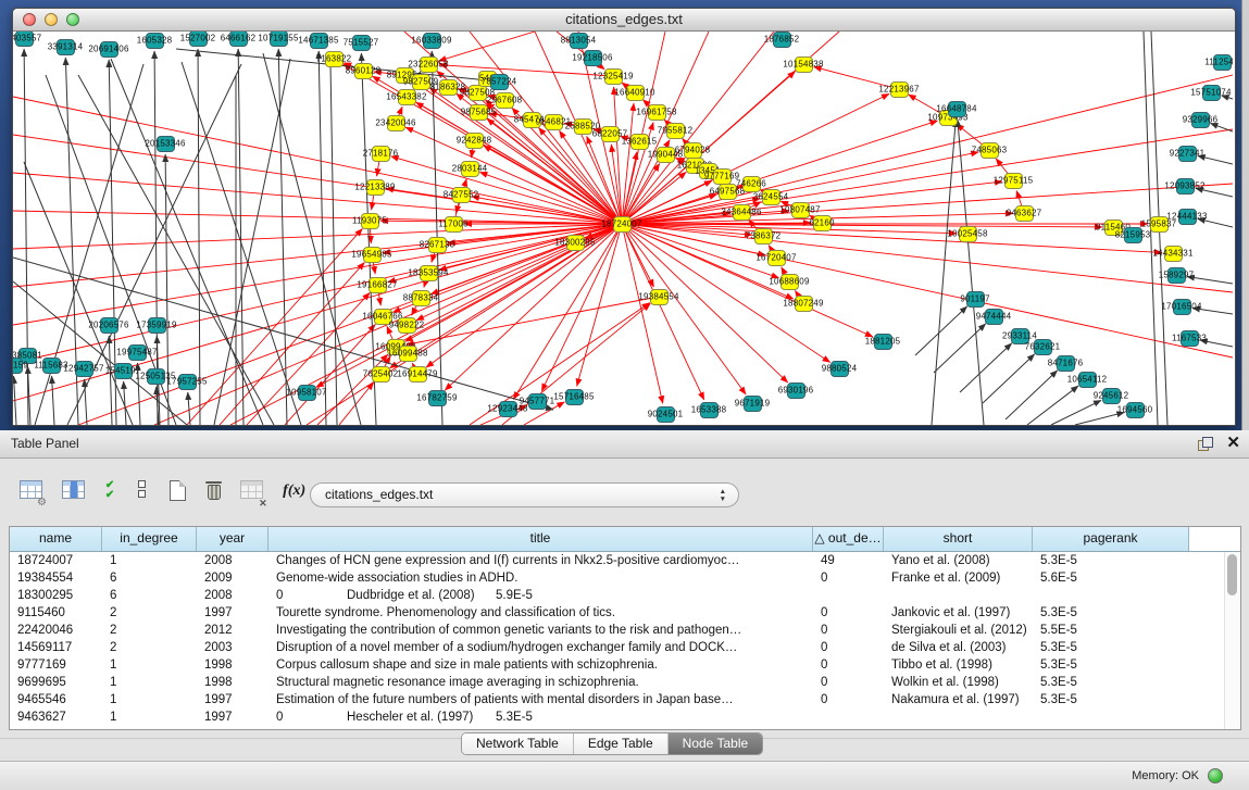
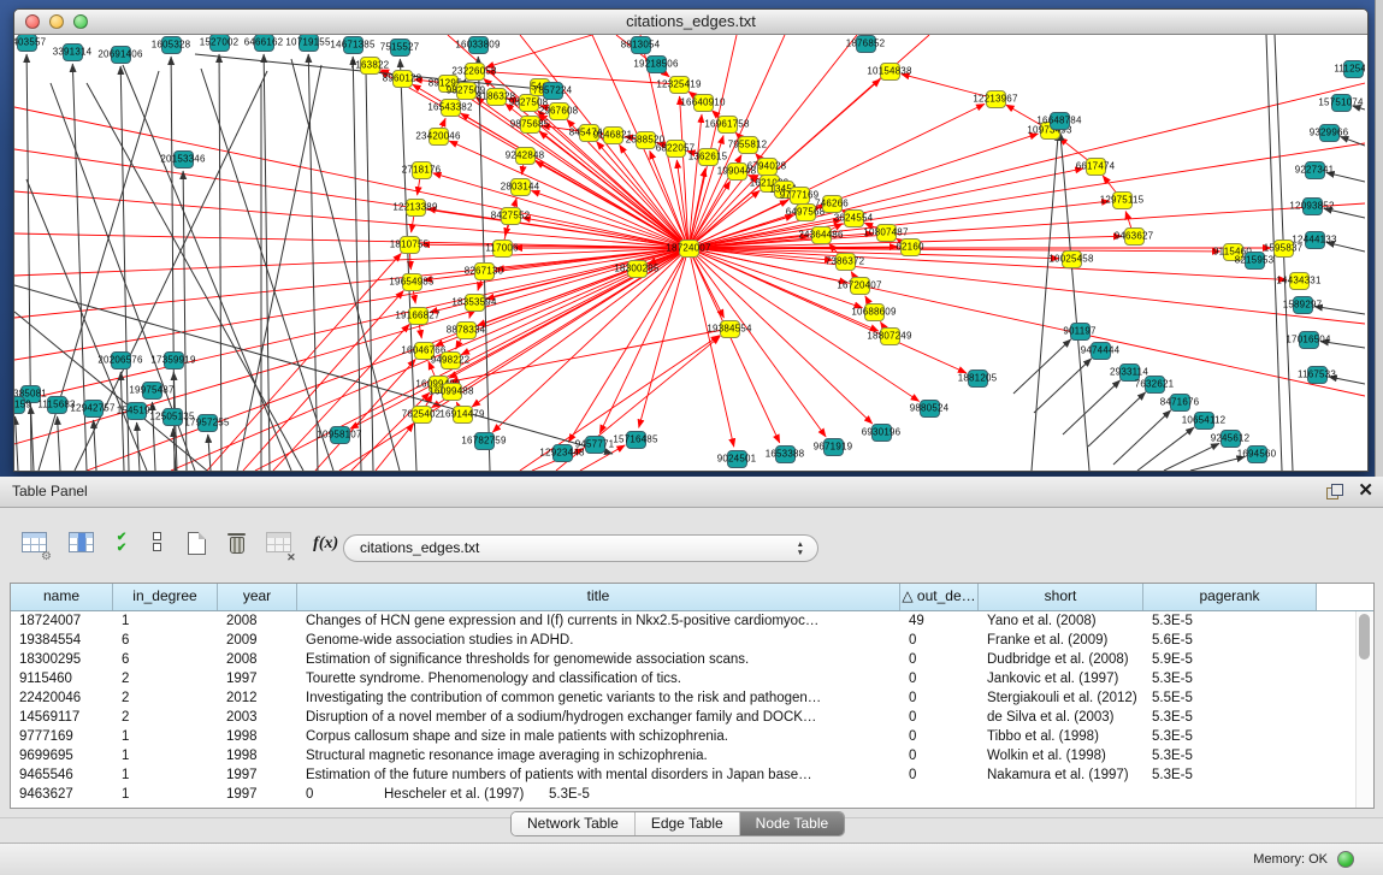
  citations_edges.txt
  18724007
  18300295
  7163822
  8960128
  89129
  23226058
  9827509
  16543382
  8186328
  9827508
  2967608
  9875685
  845474
  9146821
  2588520
  6822057
  1362615
  12325419
  16640910
  16961758
  7955812
  1990448
  6794028
  9777169
  6497568
  746266
  3624554
  24364486
  10807487
  62160
  7386372
  16720407
  10688609
  18807249
  19384554
  23420046
  9242848
  2718176
  2803144
  12213389
  8427552
- 1193075
+ 1810755
  117006
  19654985
  8267130
  19166827
  18353594
  8878334
  16046766
  9498222
  16099488
  7625402
  16914479
  10154838
  12213967
  10973493
- 7485063
+ 6617474
  12975115
  9463627
  911546
  10025458
  1595837
  14434331
  111254
  15751074
  9329966
  9227341
  12093852
  12444133
  8215953
  1589297
  17016504
  1167533
  901197
  9474444
  2933114
  7632621
  8471676
  10654112
  9245612
  1694560
  9457771
  15716485
  10958107
  16782759
  12923448
  9024501
  1653388
  9671919
  6930196
  9880524
  1881205
  385081
  1115683
  12942757
  20206576
  1545197
  19975487
  17359919
  12505135
  17957255
  20153346
  403557
  3391314
  20691406
  1605328
  1527002
  6466162
  10719155
  14671385
  7515527
  16033809
  7857224
  8813054
  19218506
  1876852
  16648784
  Table Panel
  ✕
  ⚙
  ✔
  ✔
  ✕
  f(x)
  citations_edges.txt
  name
  in_degree
  year
  title
  △ out_de…
  short
  pagerank
  18724007
  1
  2008
  Changes of HCN gene expression and I(f) currents in Nkx2.5-positive cardiomyoc…
  49
  Yano et al. (2008)
  5.3E-5
  19384554
  6
  2009
  Genome-wide association studies in ADHD.
  0
  Franke et al. (2009)
  5.6E-5
  18300295
  6
  2008
+ Estimation of significance thresholds for genomewide association scans.
  0
  Dudbridge et al. (2008)
  5.9E-5
  9115460
  2
  1997
  Tourette syndrome. Phenomenology and classification of tics.
  0
  Jankovic et al. (1997)
  5.3E-5
  22420046
  2
  2012
  Investigating the contribution of common genetic variants to the risk and pathogen…
  0
  Stergiakouli et al. (2012)
  5.5E-5
  14569117
  2
  2003
  Disruption of a novel member of a sodium/hydrogen exchanger family and DOCK…
  0
  de Silva et al. (2003)
  5.3E-5
  9777169
  1
  1998
  Corpus callosum shape and size in male patients with schizophrenia.
  0
  Tibbo et al. (1998)
  5.3E-5
  9699695
  1
  1998
  Structural magnetic resonance image averaging in schizophrenia.
  0
  Wolkin et al. (1998)
  5.3E-5
  9465546
  1
  1997
  Estimation of the future numbers of patients with mental disorders in Japan base…
  0
  Nakamura et al. (1997)
  5.3E-5
  9463627
  1
  1997
  0
  Hescheler et al. (1997)
  5.3E-5
  Network Table
  Edge Table
  Node Table
  Memory: OK
